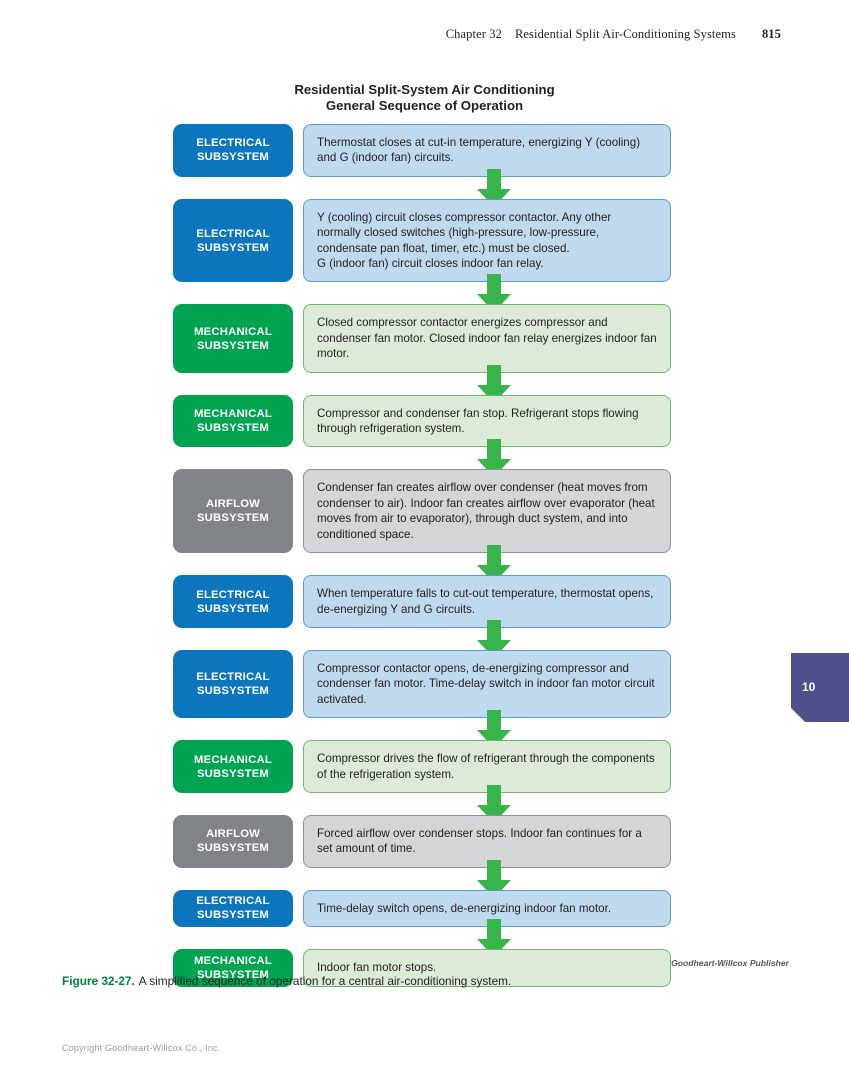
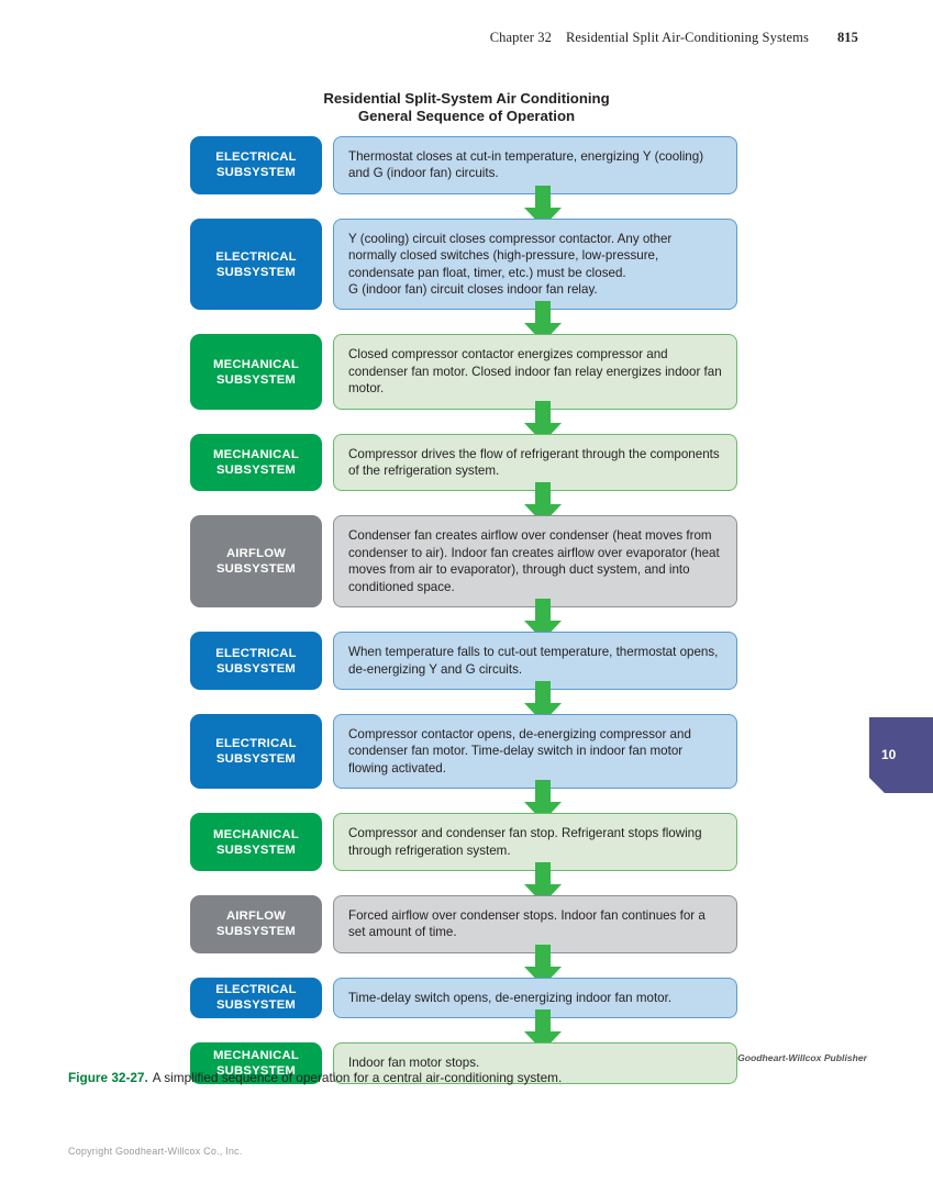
  Chapter 32 Residential Split Air-Conditioning Systems 815
  Residential Split-System Air Conditioning
  General Sequence of Operation
  ELECTRICAL
  SUBSYSTEM
  Thermostat closes at cut-in temperature, energizing Y (cooling) and G (indoor fan) circuits.
  ELECTRICAL
  SUBSYSTEM
  Y (cooling) circuit closes compressor contactor. Any other normally closed switches (high-pressure, low-pressure, condensate pan float, timer, etc.) must be closed.
  G (indoor fan) circuit closes indoor fan relay.
  MECHANICAL
  SUBSYSTEM
  Closed compressor contactor energizes compressor and condenser fan motor. Closed indoor fan relay energizes indoor fan motor.
  MECHANICAL
  SUBSYSTEM
- Compressor and condenser fan stop. Refrigerant stops flowing through refrigeration system.
+ Compressor drives the flow of refrigerant through the components of the refrigeration system.
  AIRFLOW
  SUBSYSTEM
  Condenser fan creates airflow over condenser (heat moves from condenser to air). Indoor fan creates airflow over evaporator (heat moves from air to evaporator), through duct system, and into conditioned space.
  ELECTRICAL
  SUBSYSTEM
  When temperature falls to cut-out temperature, thermostat opens, de-energizing Y and G circuits.
  ELECTRICAL
  SUBSYSTEM
- Compressor contactor opens, de-energizing compressor and condenser fan motor. Time-delay switch in indoor fan motor circuit activated.
+ Compressor contactor opens, de-energizing compressor and condenser fan motor. Time-delay switch in indoor fan motor flowing activated.
  MECHANICAL
  SUBSYSTEM
- Compressor drives the flow of refrigerant through the components of the refrigeration system.
+ Compressor and condenser fan stop. Refrigerant stops flowing through refrigeration system.
  AIRFLOW
  SUBSYSTEM
  Forced airflow over condenser stops. Indoor fan continues for a set amount of time.
  ELECTRICAL
  SUBSYSTEM
  Time-delay switch opens, de-energizing indoor fan motor.
  MECHANICAL
  SUBSYSTEM
  Indoor fan motor stops.
  10
  Goodheart-Willcox Publisher
  Figure 32-27. A simplified sequence of operation for a central air-conditioning system.
  Copyright Goodheart-Willcox Co., Inc.
